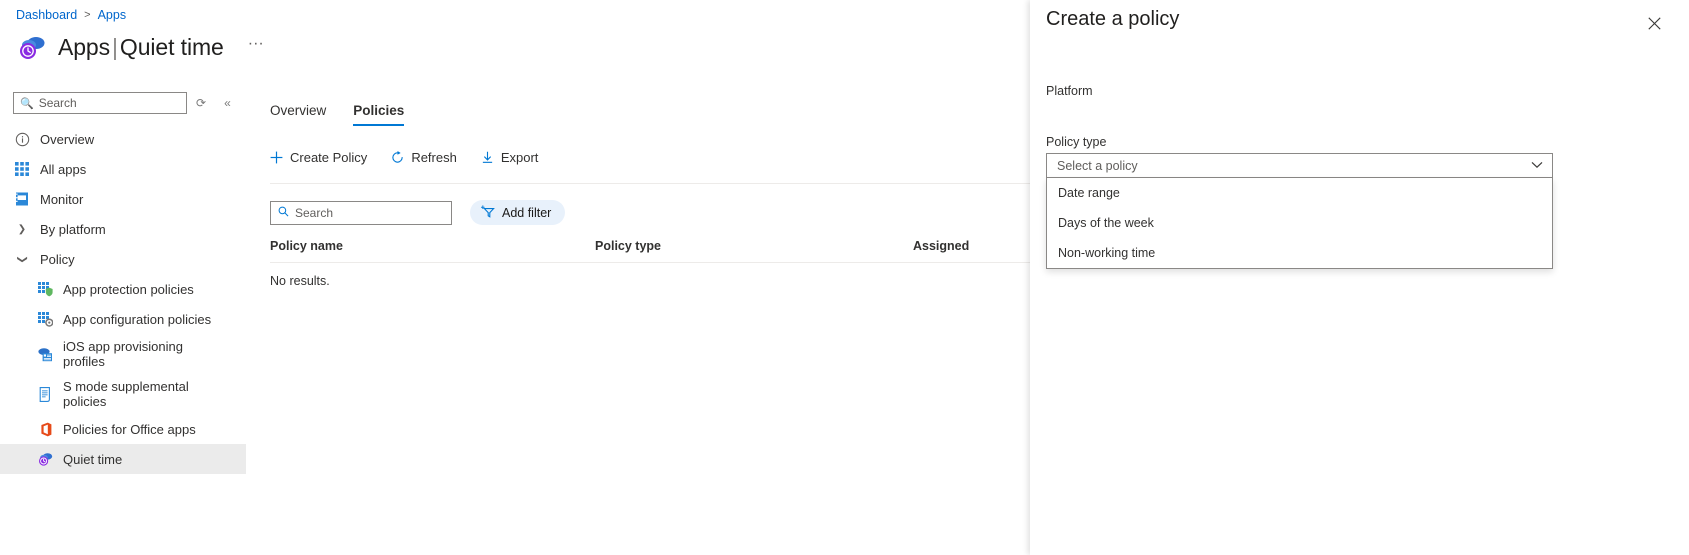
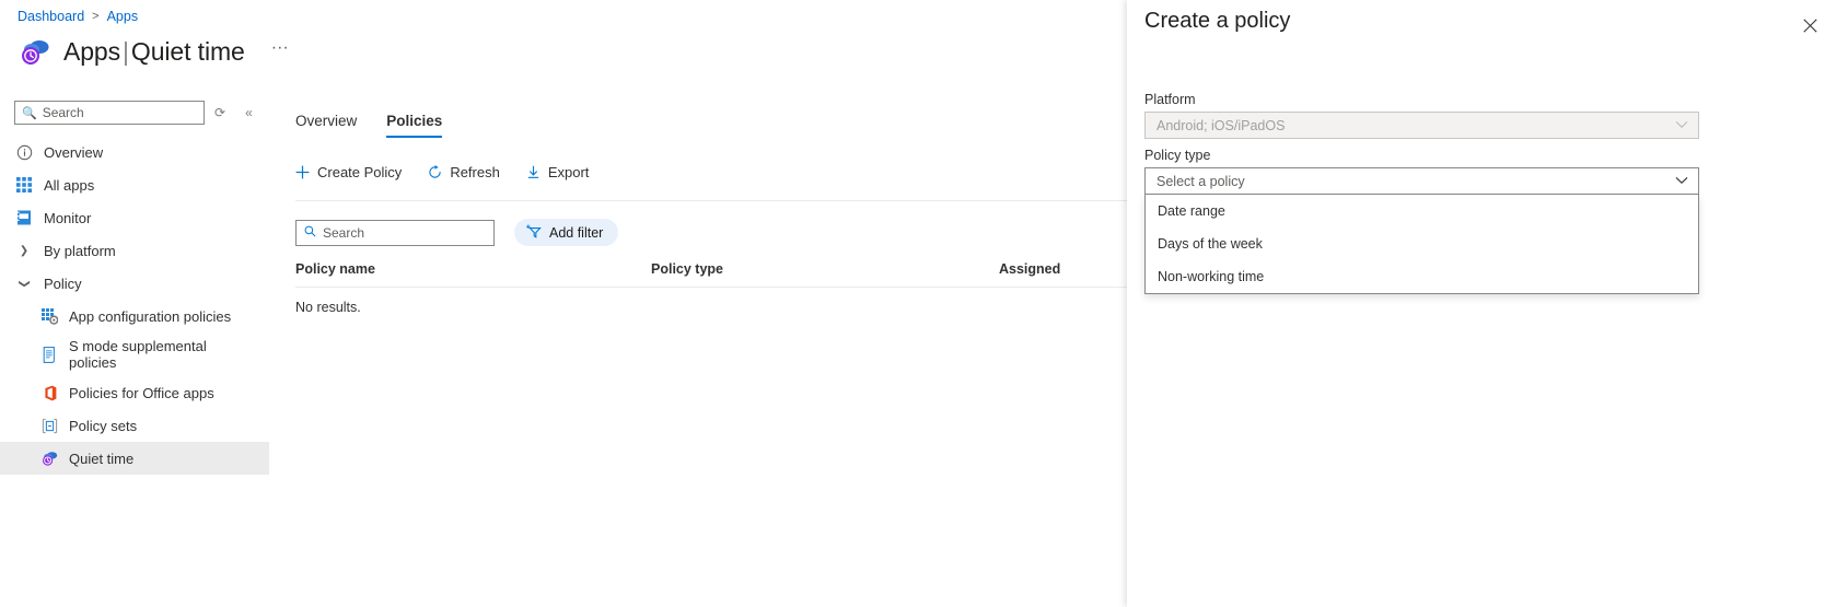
  Dashboard
  >
  Apps
  Apps|Quiet time
  ···
  🔍
  Search
  ⟳
  «
  Overview
  All apps
  Monitor
  ❯
  By platform
  Policy
- App protection policies
  App configuration policies
- iOS app provisioning profiles
  S mode supplemental policies
  Policies for Office apps
+ Policy sets
  Quiet time
  Overview
  Policies
  Create Policy
  Refresh
  Export
  Search
  Add filter
  Policy name
  Policy type
  Assigned
  No results.
  Create a policy
  Platform
+ Android; iOS/iPadOS
  Policy type
  Select a policy
  Date range
  Days of the week
  Non-working time
